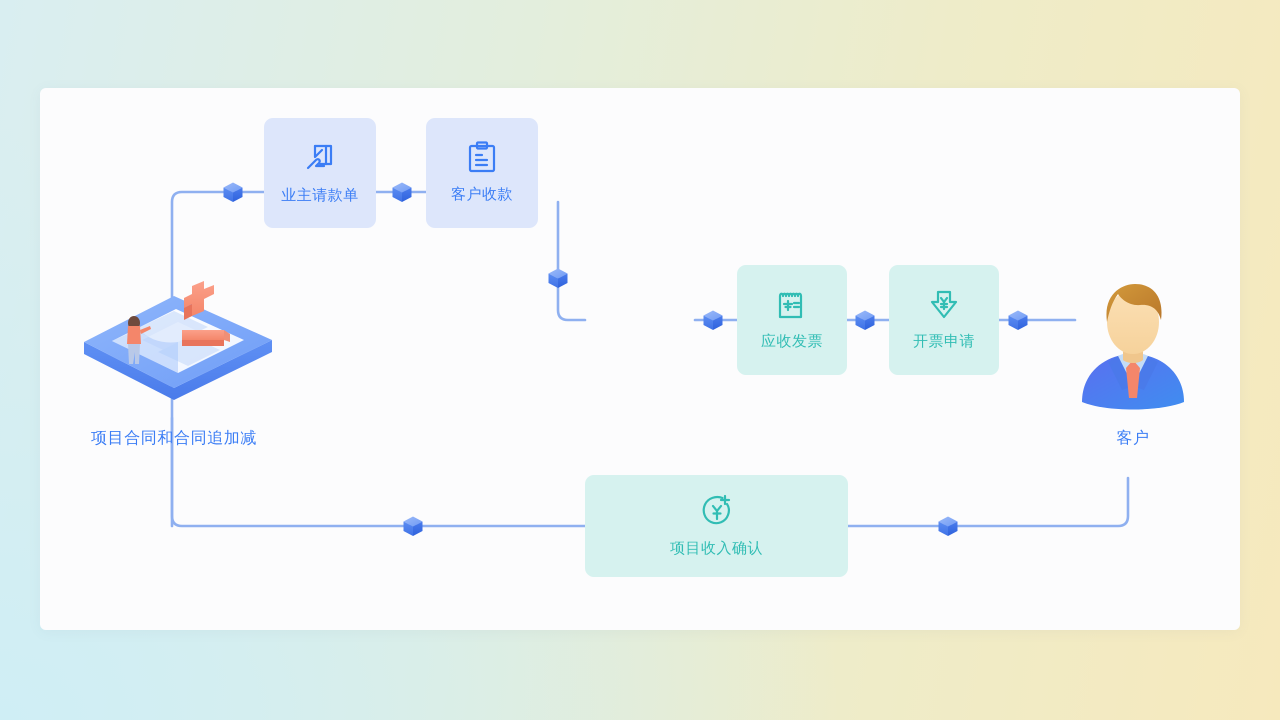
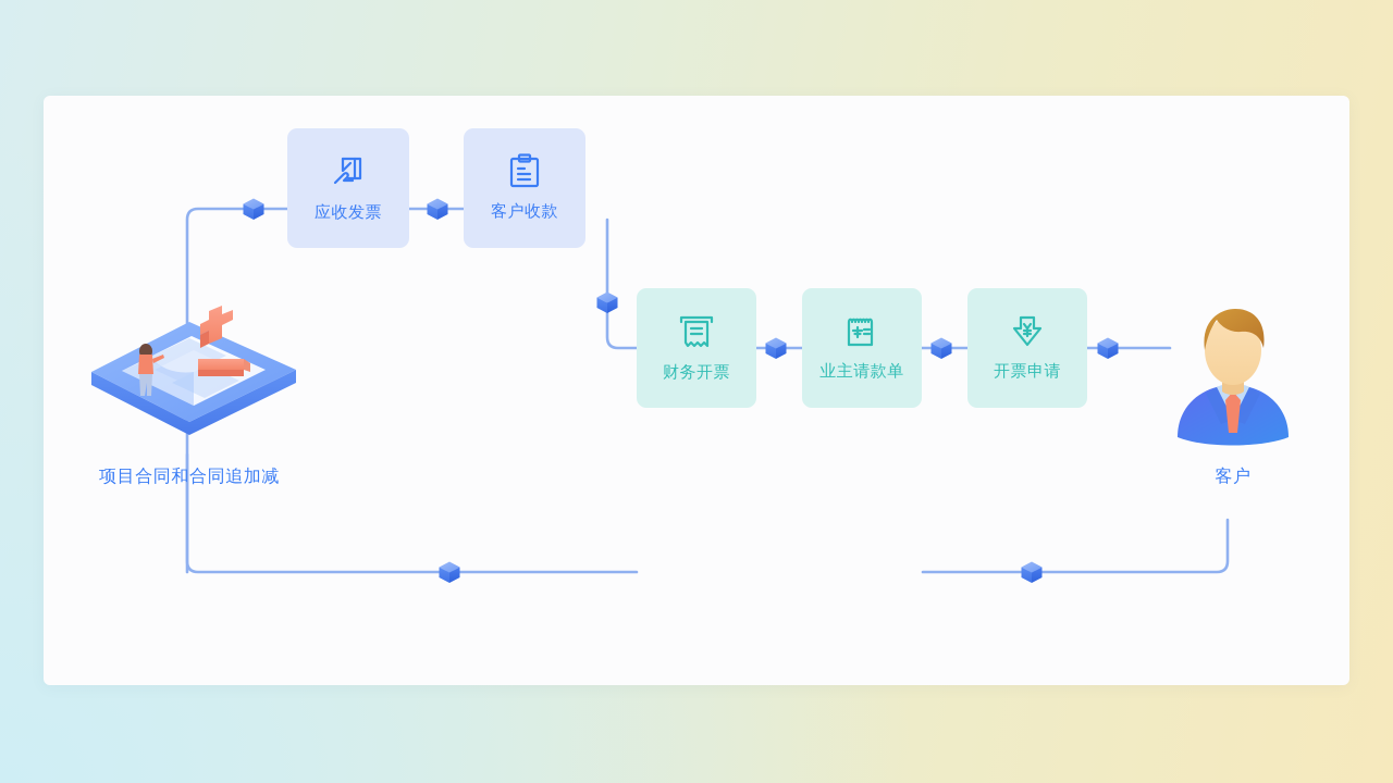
  项目合同和合同追加减
  客户
- 业主请款单
+ 应收发票
  客户收款
+ 财务开票
- 应收发票
+ 业主请款单
  开票申请
- 项目收入确认
